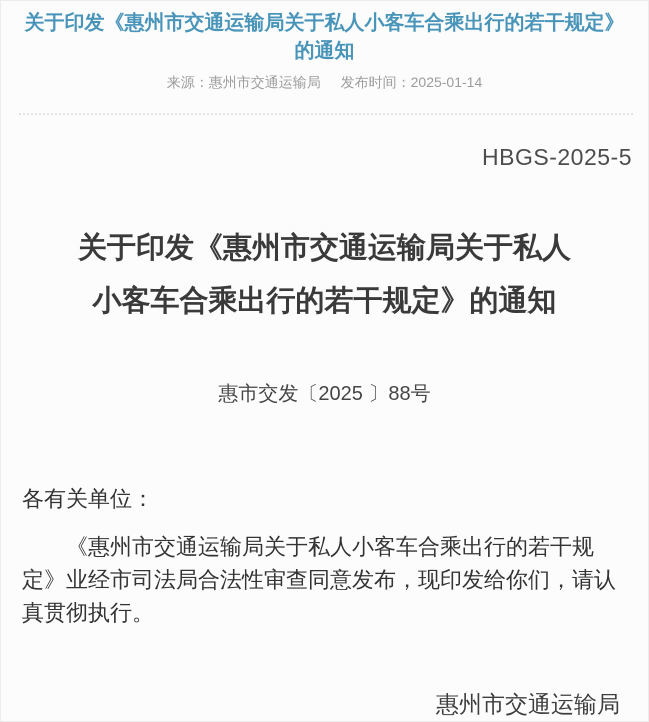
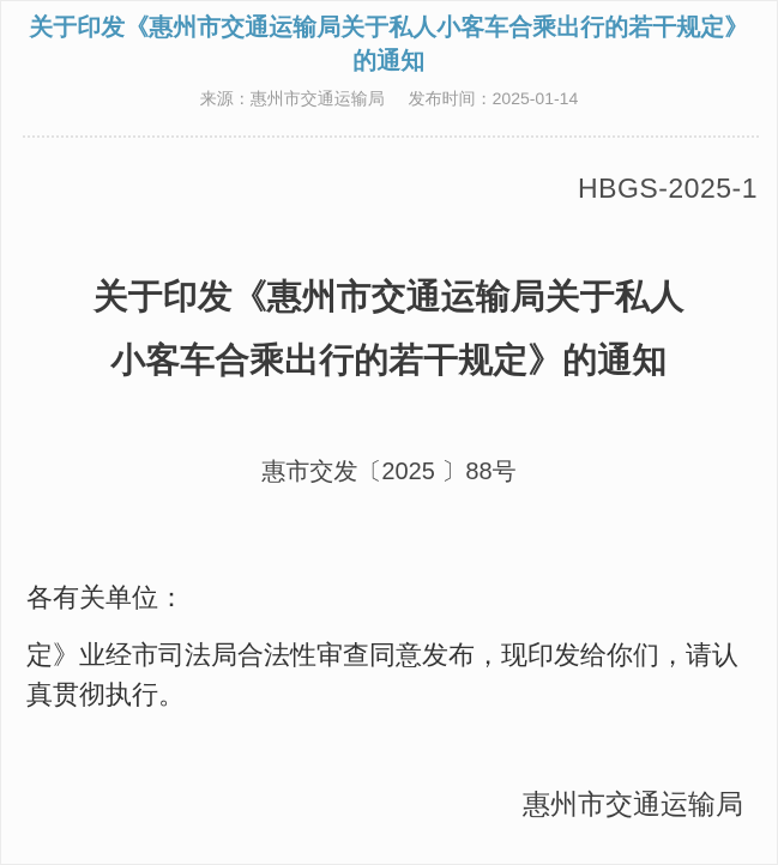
  关于印发《惠州市交通运输局关于私人小客车合乘出行的若干规定》
  的通知
  来源：惠州市交通运输局 发布时间：2025-01-14
- HBGS-2025-5
+ HBGS-2025-1
  关于印发《惠州市交通运输局关于私人
  小客车合乘出行的若干规定》的通知
  惠市交发〔2025 〕88号
  各有关单位：
- 《惠州市交通运输局关于私人小客车合乘出行的若干规
  定》业经市司法局合法性审查同意发布，现印发给你们，请认
  真贯彻执行。
  惠州市交通运输局
